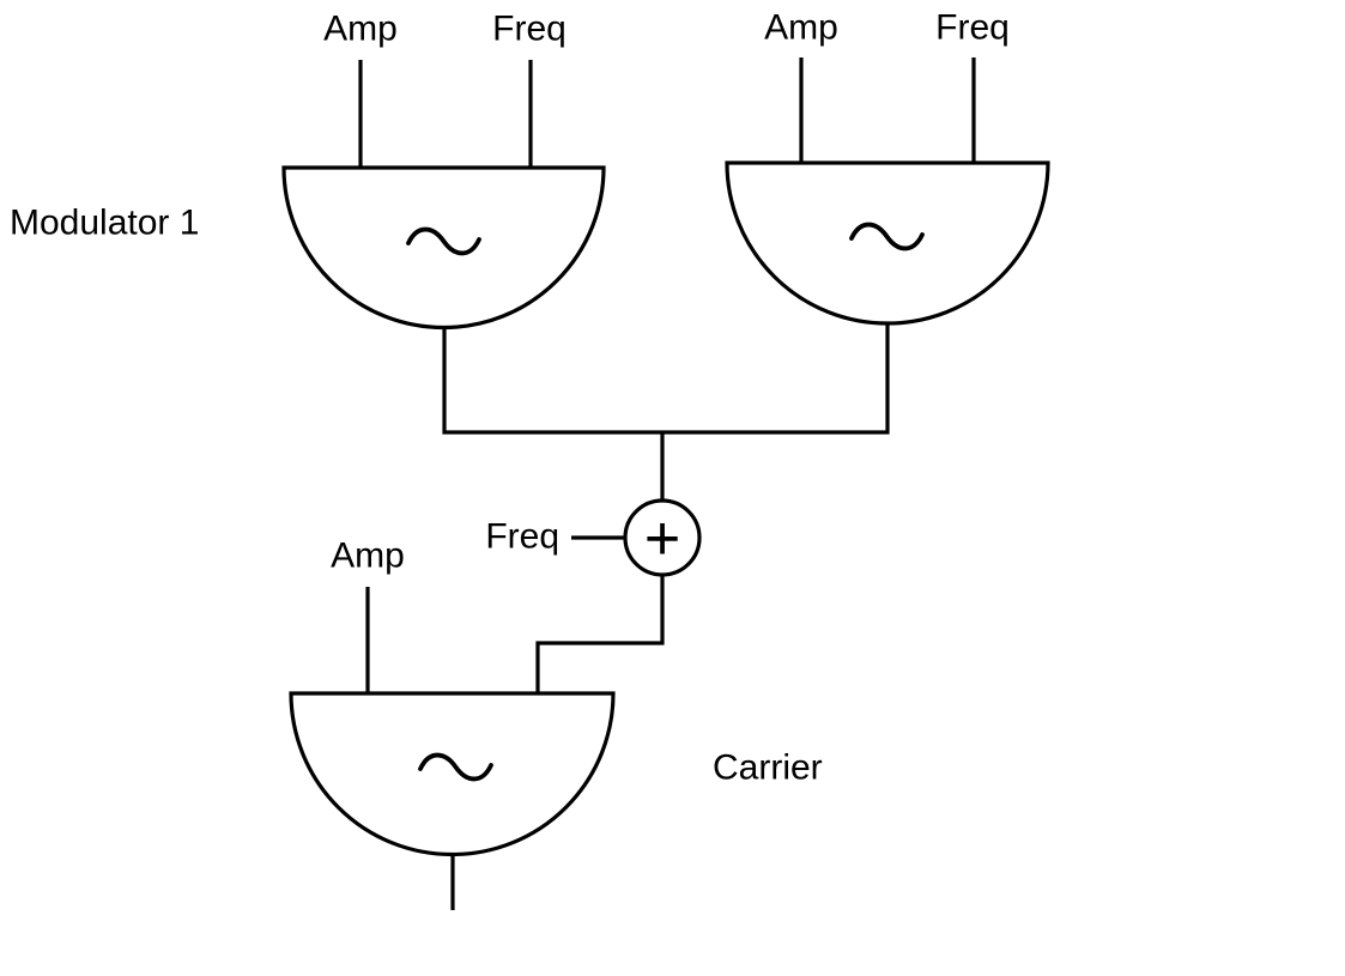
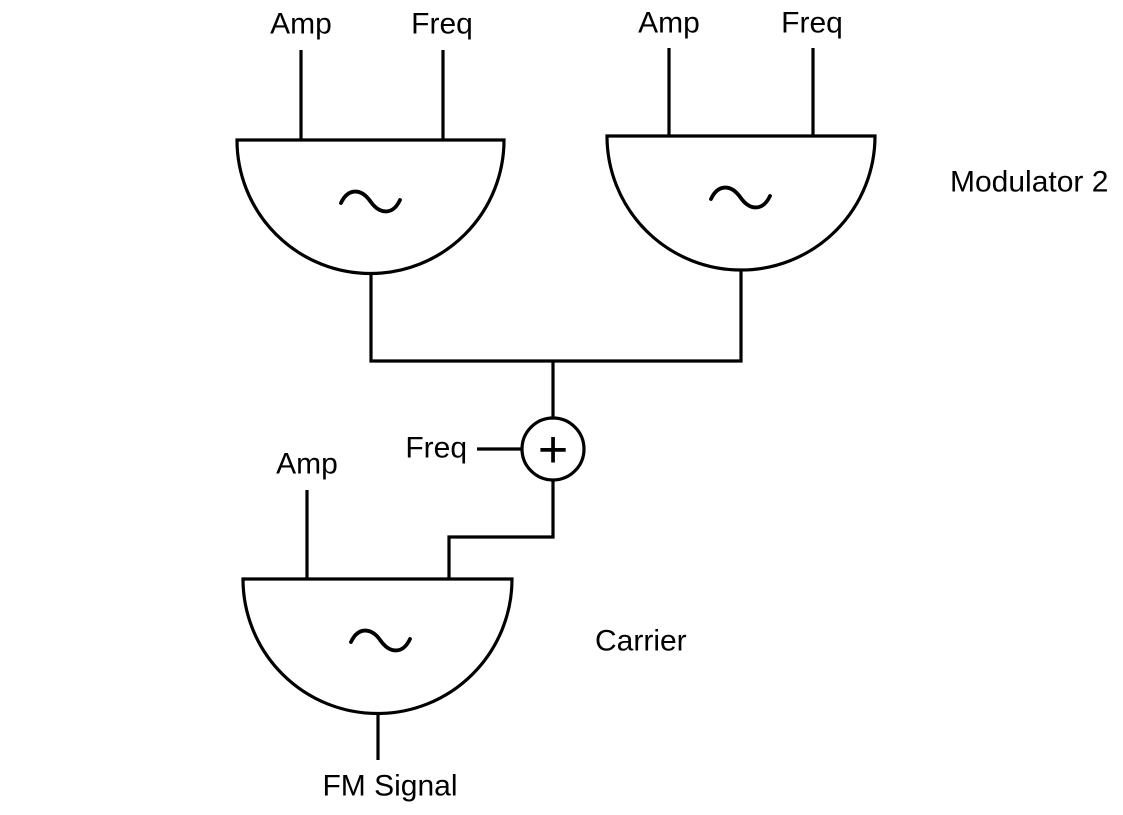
  Amp
  Freq
- Modulator 1
  Amp
  Freq
+ Modulator 2
  +
  Freq
  Amp
  Carrier
+ FM Signal
